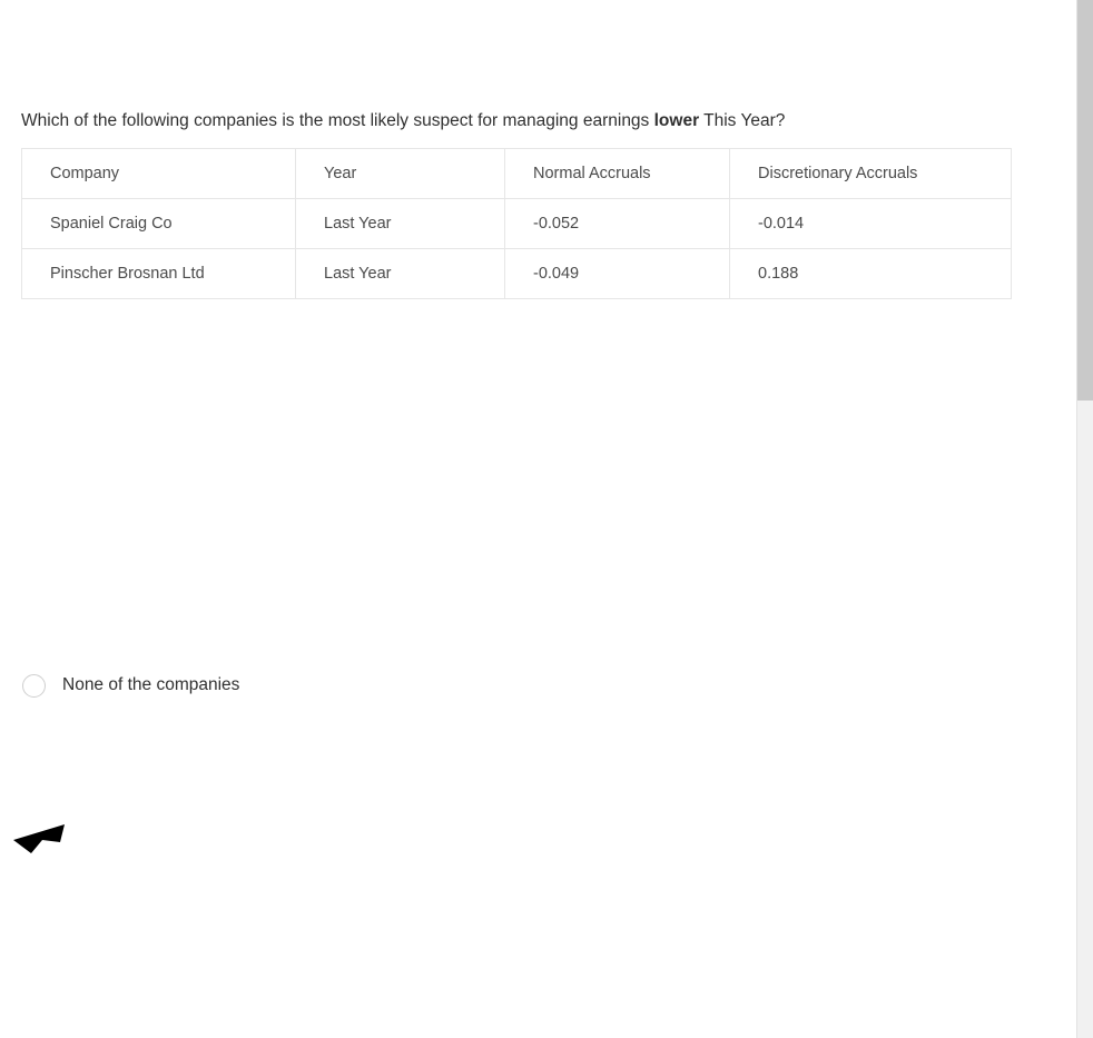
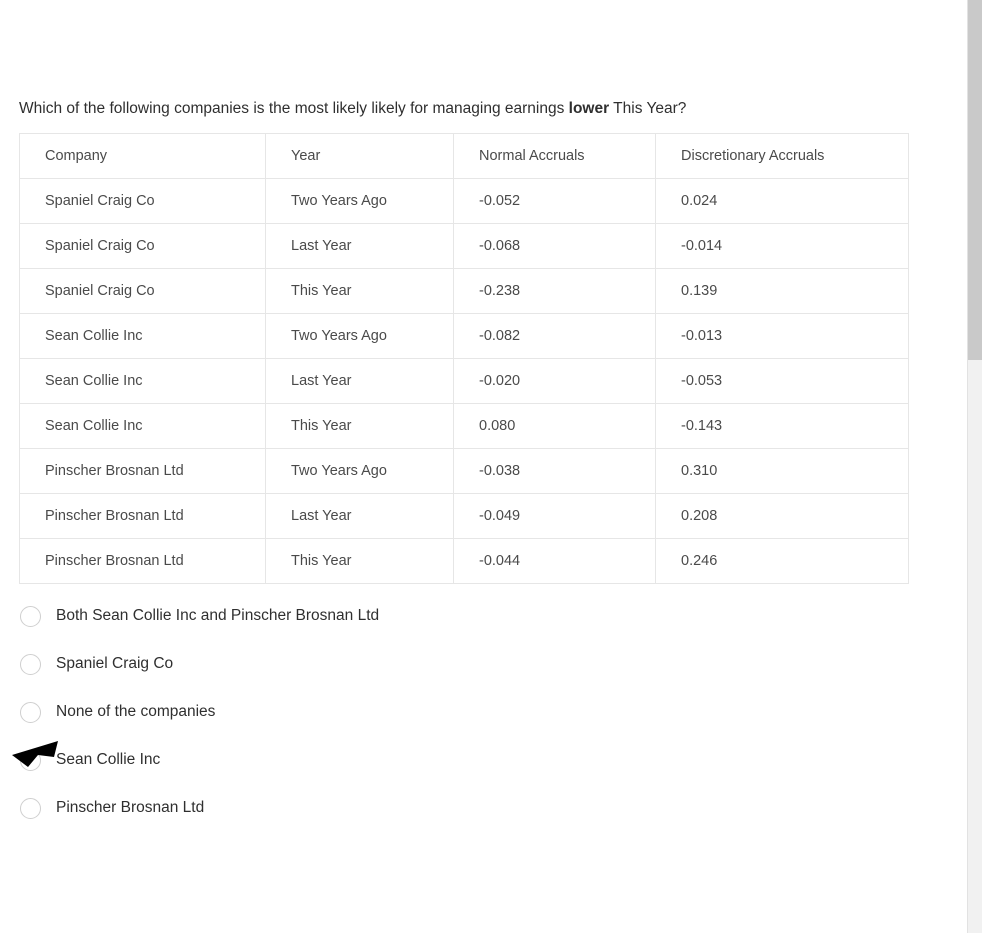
- Which of the following companies is the most likely suspect for managing earnings lower This Year?
+ Which of the following companies is the most likely likely for managing earnings lower This Year?
  Company	Year	Normal Accruals	Discretionary Accruals
+ Spaniel Craig Co	Two Years Ago	-0.052	0.024
- Spaniel Craig Co	Last Year	-0.052	-0.014
+ Spaniel Craig Co	Last Year	-0.068	-0.014
+ Spaniel Craig Co	This Year	-0.238	0.139
+ Sean Collie Inc	Two Years Ago	-0.082	-0.013
+ Sean Collie Inc	Last Year	-0.020	-0.053
+ Sean Collie Inc	This Year	0.080	-0.143
+ Pinscher Brosnan Ltd	Two Years Ago	-0.038	0.310
- Pinscher Brosnan Ltd	Last Year	-0.049	0.188
+ Pinscher Brosnan Ltd	Last Year	-0.049	0.208
+ Pinscher Brosnan Ltd	This Year	-0.044	0.246
+ Both Sean Collie Inc and Pinscher Brosnan Ltd
+ Spaniel Craig Co
  None of the companies
+ Sean Collie Inc
+ Pinscher Brosnan Ltd
